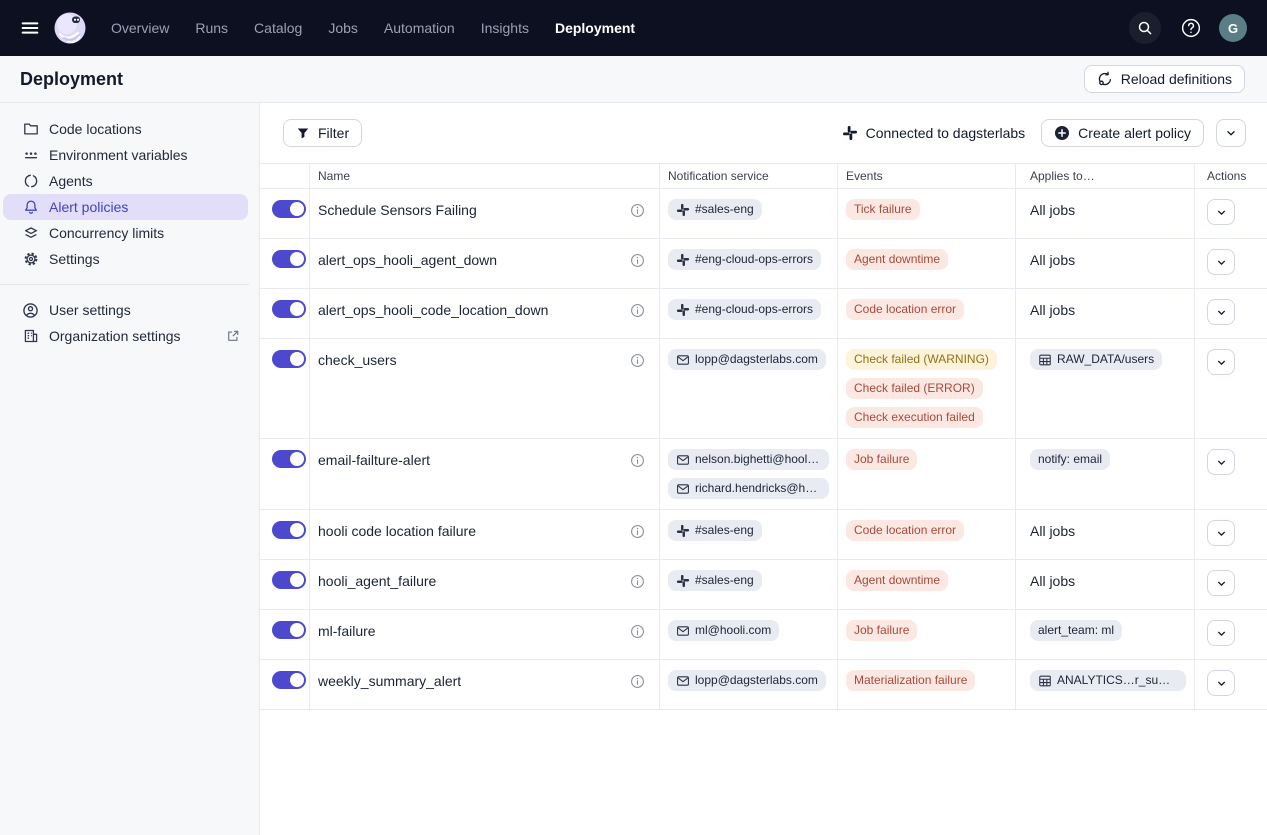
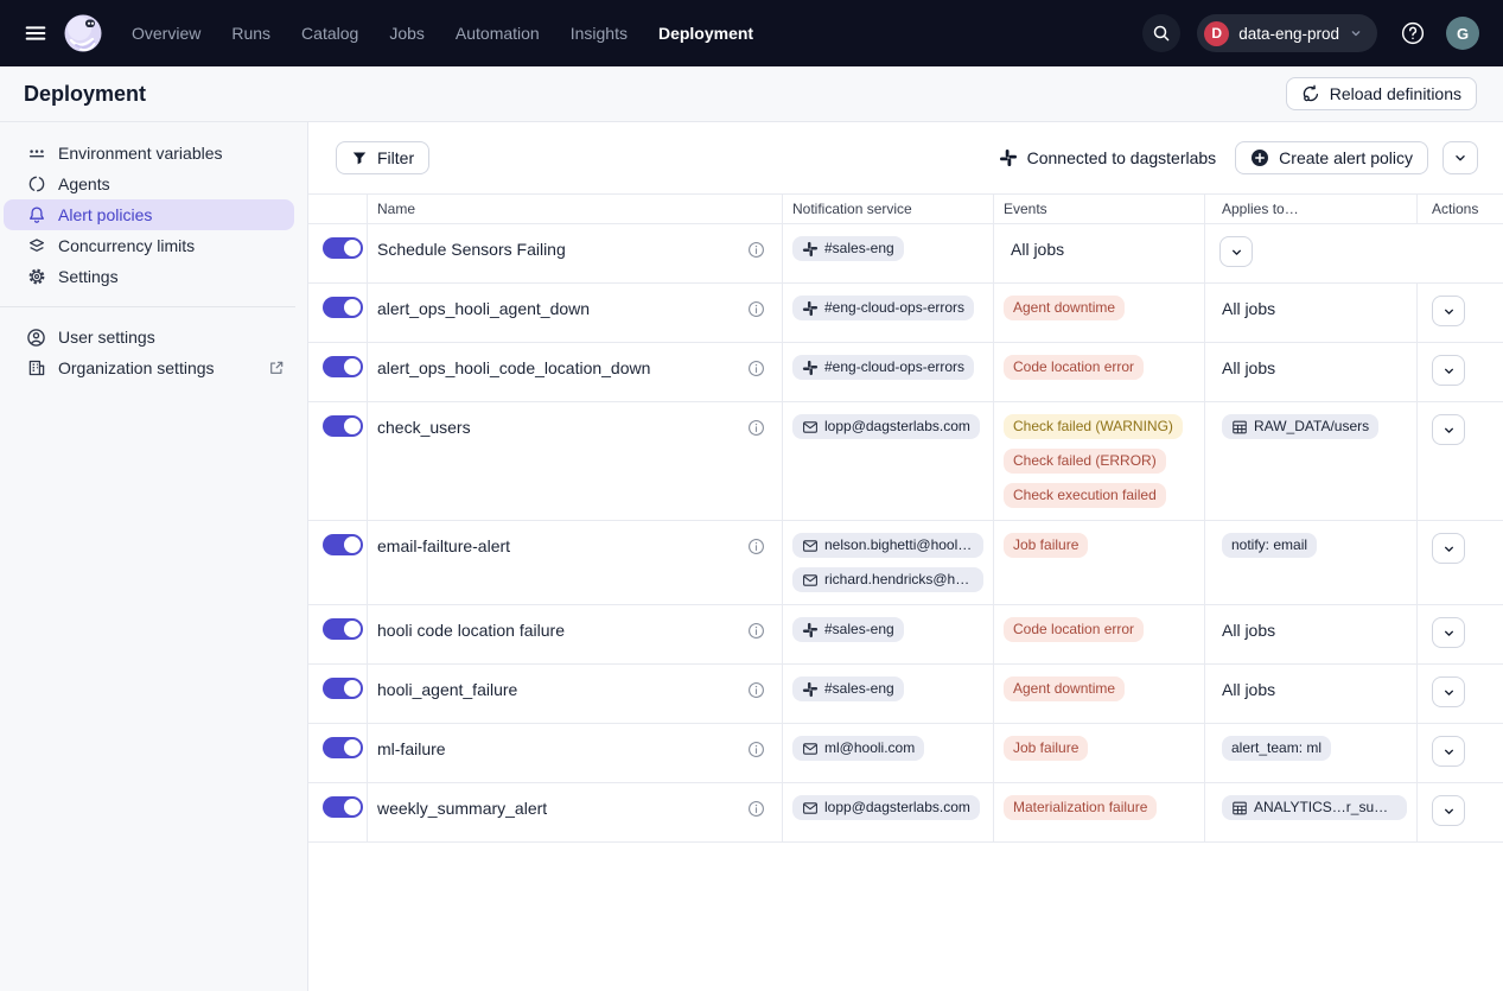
  Overview
  Runs
  Catalog
  Jobs
  Automation
  Insights
  Deployment
+ D
+ data-eng-prod
  G
  Deployment
  Reload definitions
- Code locations
  Environment variables
  Agents
  Alert policies
  Concurrency limits
  Settings
  User settings
  Organization settings
  Filter
  Connected to dagsterlabs
  Create alert policy
  Name
  Notification service
  Events
  Applies to…
  Actions
  Schedule Sensors Failing
  #sales-eng
- Tick failure
  All jobs
  alert_ops_hooli_agent_down
  #eng-cloud-ops-errors
  Agent downtime
  All jobs
  alert_ops_hooli_code_location_down
  #eng-cloud-ops-errors
  Code location error
  All jobs
  check_users
  lopp@dagsterlabs.com
  Check failed (WARNING)
  Check failed (ERROR)
  Check execution failed
  RAW_DATA/users
  email-failture-alert
  nelson.bighetti@hooli.c
  richard.hendricks@hool
  Job failure
  notify: email
  hooli code location failure
  #sales-eng
  Code location error
  All jobs
  hooli_agent_failure
  #sales-eng
  Agent downtime
  All jobs
  ml-failure
  ml@hooli.com
  Job failure
  alert_team: ml
  weekly_summary_alert
  lopp@dagsterlabs.com
  Materialization failure
  ANALYTICS…r_summ
